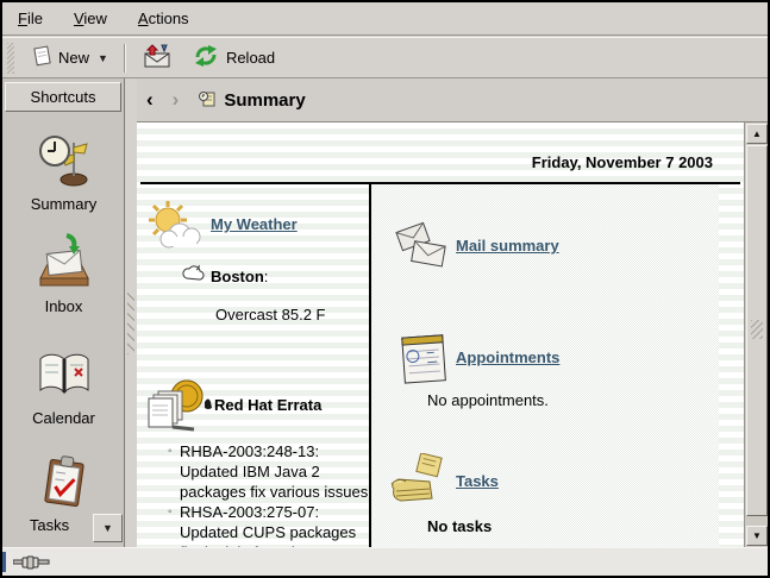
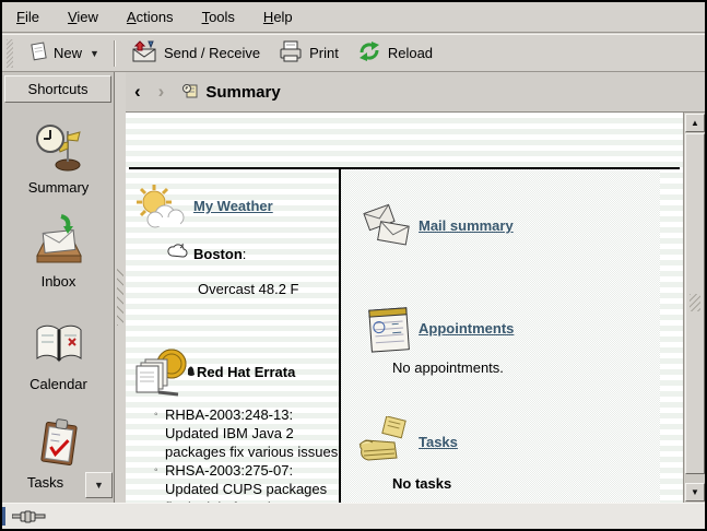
  File
  View
  Actions
+ Tools
+ Help
  New
  ▼
+ Send / Receive
+ Print
  Reload
  Shortcuts
  Summary
  Inbox
  Calendar
  Tasks
  ▼
  ‹
  ›
  Summary
- Friday, November 7 2003
  My Weather
  Boston:
- Overcast 85.2 F
+ Overcast 48.2 F
  Red Hat Errata
  ◦
  RHBA-2003:248-13: Updated IBM Java 2 packages fix various issues
  ◦
  Mail summary
  Appointments
  No appointments.
  Tasks
  No tasks
  ▲
  ▼
